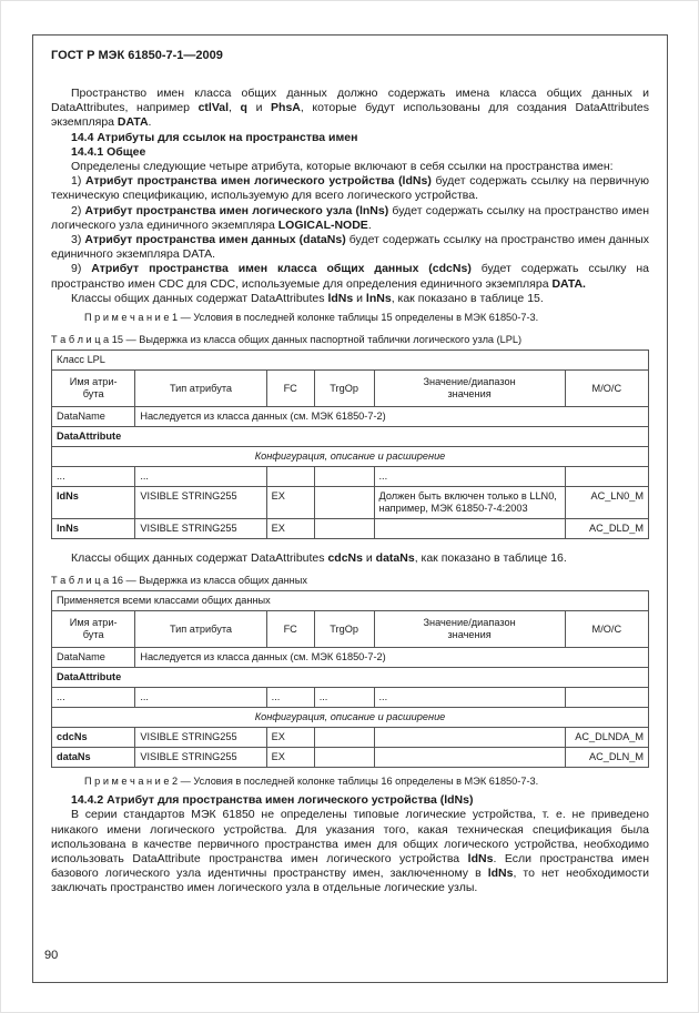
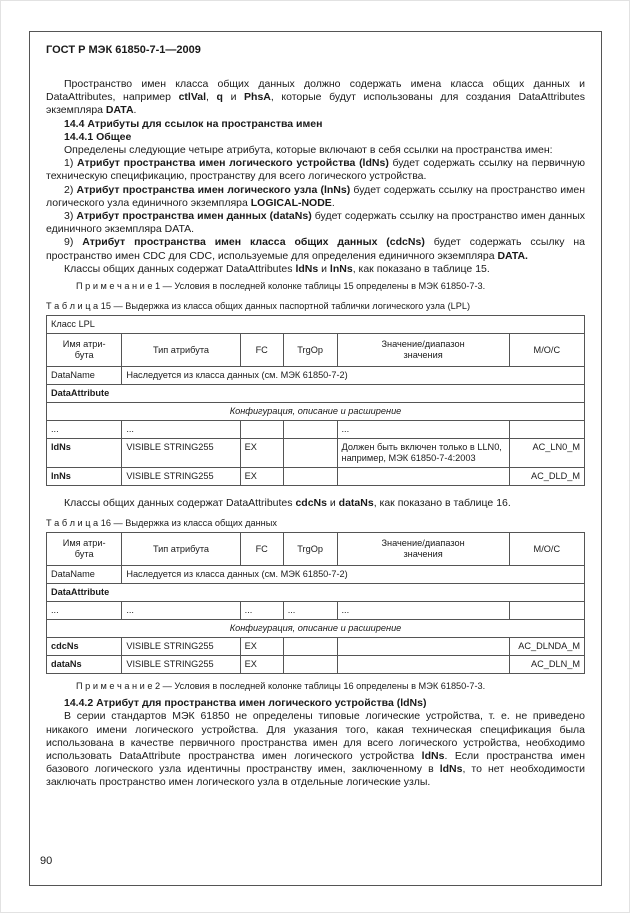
  ГОСТ Р МЭК 61850-7-1—2009
  Пространство имен класса общих данных должно содержать имена класса общих данных и DataAttributes, например ctlVal, q и PhsA, которые будут использованы для создания DataAttributes экземпляра DATA.
  14.4 Атрибуты для ссылок на пространства имен
  14.4.1 Общее
  Определены следующие четыре атрибута, которые включают в себя ссылки на пространства имен:
- 1) Атрибут пространства имен логического устройства (ldNs) будет содержать ссылку на первичную техническую спецификацию, используемую для всего логического устройства.
+ 1) Атрибут пространства имен логического устройства (ldNs) будет содержать ссылку на первичную техническую спецификацию, пространству для всего логического устройства.
  2) Атрибут пространства имен логического узла (lnNs) будет содержать ссылку на пространство имен логического узла единичного экземпляра LOGICAL-NODE.
  3) Атрибут пространства имен данных (dataNs) будет содержать ссылку на пространство имен данных единичного экземпляра DATA.
  9) Атрибут пространства имен класса общих данных (cdcNs) будет содержать ссылку на пространство имен CDC для CDC, используемые для определения единичного экземпляра DATA.
  Классы общих данных содержат DataAttributes ldNs и lnNs, как показано в таблице 15.
  П р и м е ч а н и е 1 — Условия в последней колонке таблицы 15 определены в МЭК 61850-7-3.
  Т а б л и ц а 15 — Выдержка из класса общих данных паспортной таблички логического узла (LPL)
  Класс LPL
  Имя атри- бута	Тип атрибута	FC	TrgOp	Значение/диапазон значения	M/O/C
  DataName	Наследуется из класса данных (см. МЭК 61850-7-2)
  DataAttribute
  Конфигурация, описание и расширение
  ...	...			...
  ldNs	VISIBLE STRING255	EX		Должен быть включен только в LLN0, например, МЭК 61850-7-4:2003	AC_LN0_M
  lnNs	VISIBLE STRING255	EX			AC_DLD_M
  Классы общих данных содержат DataAttributes cdcNs и dataNs, как показано в таблице 16.
  Т а б л и ц а 16 — Выдержка из класса общих данных
- Применяется всеми классами общих данных
  Имя атри- бута	Тип атрибута	FC	TrgOp	Значение/диапазон значения	M/O/C
  DataName	Наследуется из класса данных (см. МЭК 61850-7-2)
  DataAttribute
  ...	...	...	...	...
  Конфигурация, описание и расширение
  cdcNs	VISIBLE STRING255	EX			AC_DLNDA_M
  dataNs	VISIBLE STRING255	EX			AC_DLN_M
  П р и м е ч а н и е 2 — Условия в последней колонке таблицы 16 определены в МЭК 61850-7-3.
  14.4.2 Атрибут для пространства имен логического устройства (ldNs)
- В серии стандартов МЭК 61850 не определены типовые логические устройства, т. е. не приведено никакого имени логического устройства. Для указания того, какая техническая спецификация была использована в качестве первичного пространства имен для общих логического устройства, необходимо использовать DataAttribute пространства имен логического устройства ldNs. Если пространства имен базового логического узла идентичны пространству имен, заключенному в ldNs, то нет необходимости заключать пространство имен логического узла в отдельные логические узлы.
+ В серии стандартов МЭК 61850 не определены типовые логические устройства, т. е. не приведено никакого имени логического устройства. Для указания того, какая техническая спецификация была использована в качестве первичного пространства имен для всего логического устройства, необходимо использовать DataAttribute пространства имен логического устройства ldNs. Если пространства имен базового логического узла идентичны пространству имен, заключенному в ldNs, то нет необходимости заключать пространство имен логического узла в отдельные логические узлы.
  90
